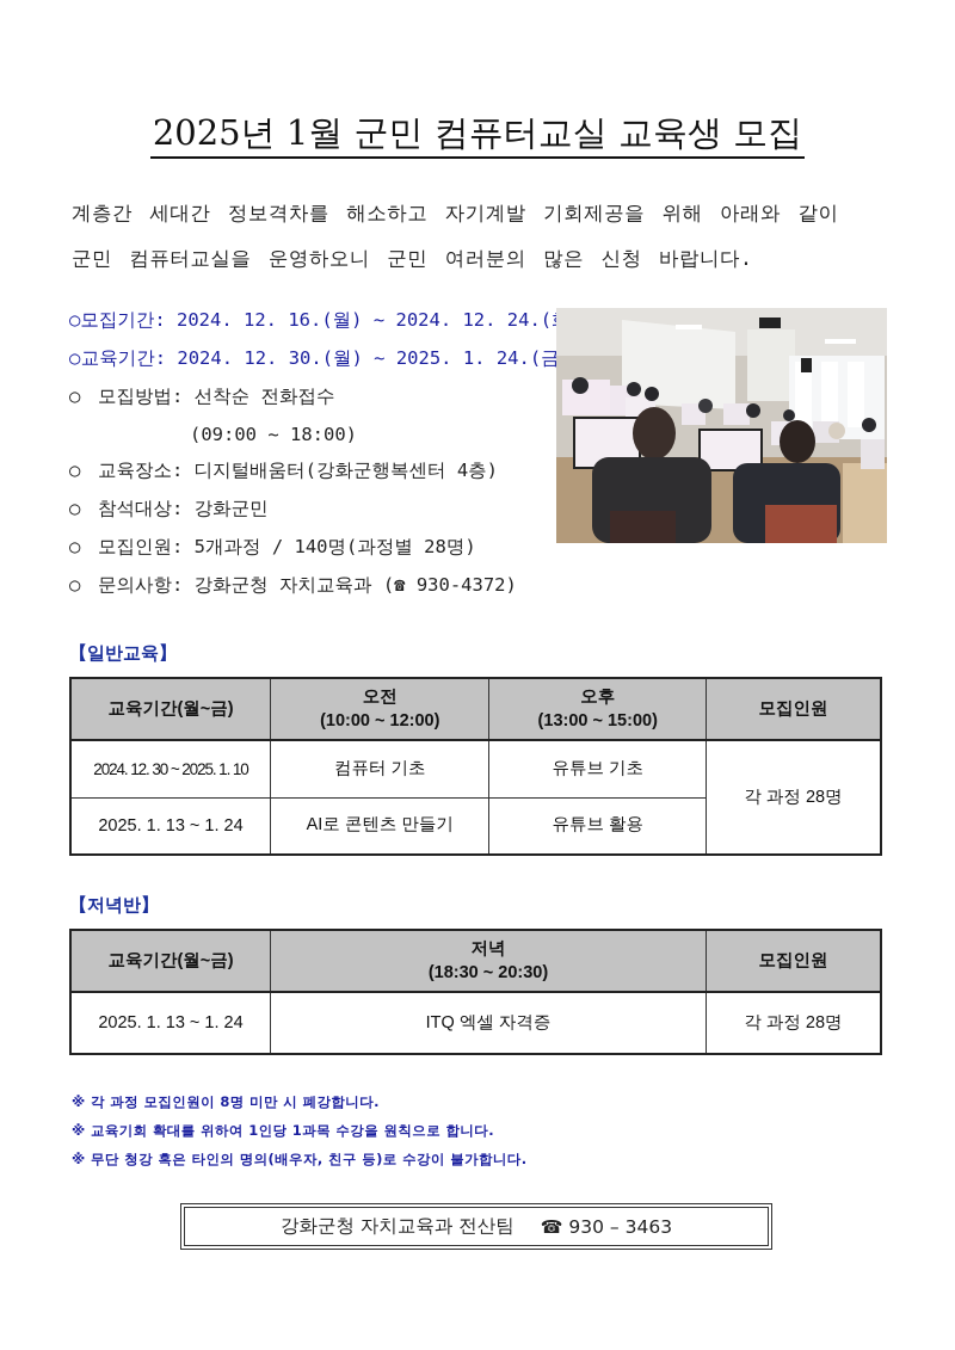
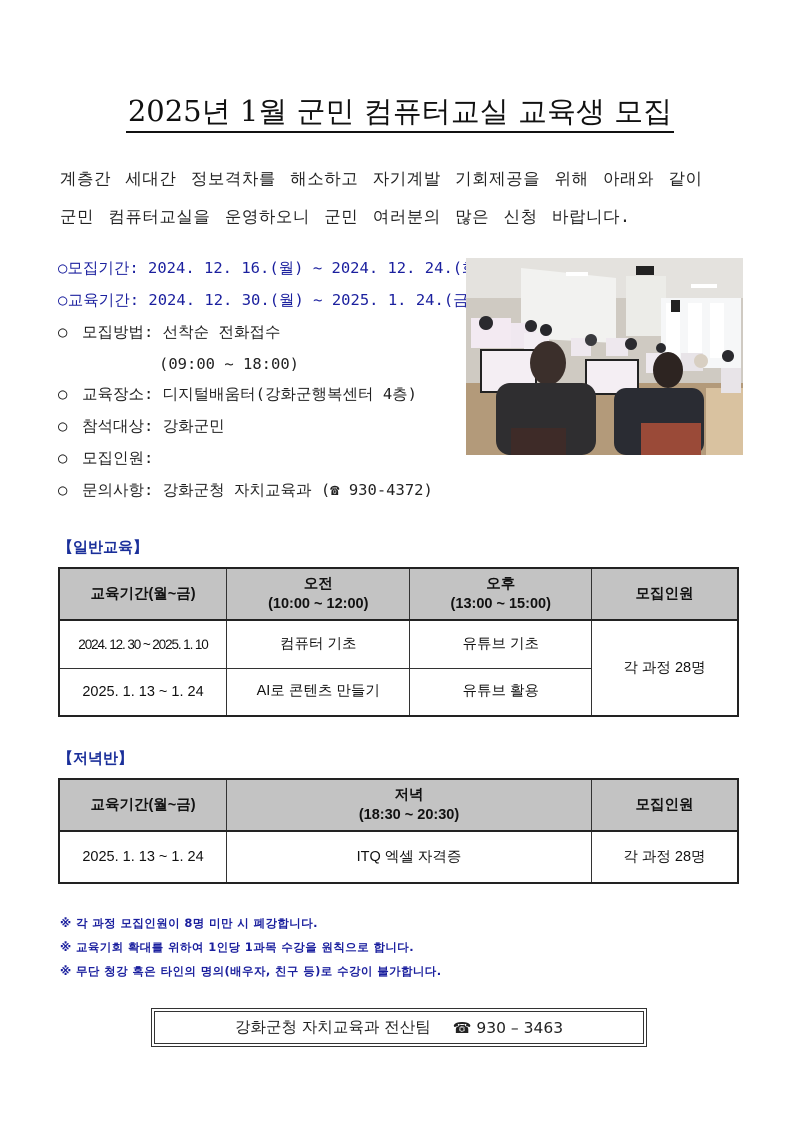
  2025년 1월 군민 컴퓨터교실 교육생 모집
  계층간 세대간 정보격차를 해소하고 자기계발 기회제공을 위해 아래와 같이
  군민 컴퓨터교실을 운영하오니 군민 여러분의 많은 신청 바랍니다.
  ○
  모집기간
  :
  2024. 12. 16.(월) ~ 2024. 12. 24.(
  ○
  교육기간
  :
  2024. 12. 30.(월) ~ 2025. 1. 24.(금
  ○
  모집방법
  :
  선착순 전화접수
  (09:00 ~ 18:00)
  ○
  교육장소
  :
  디지털배움터(강화군행복센터 4층)
  ○
  참석대상
  :
  강화군민
  ○
  모집인원
  :
- 5개과정 / 140명(과정별 28명)
  ○
  문의사항
  :
  강화군청 자치교육과 (☎ 930-4372)
  【일반교육】
  교육기간(월~금)	오전 (10:00 ~ 12:00)	오후 (13:00 ~ 15:00)	모집인원
  2024. 12. 30 ~ 2025. 1. 10	컴퓨터 기초	유튜브 기초	각 과정 28명
  2025. 1. 13 ~ 1. 24	AI로 콘텐츠 만들기	유튜브 활용
  【저녁반】
  교육기간(월~금)	저녁 (18:30 ~ 20:30)	모집인원
  2025. 1. 13 ~ 1. 24	ITQ 엑셀 자격증	각 과정 28명
  ※ 각 과정 모집인원이 8명 미만 시 폐강합니다.
  ※ 교육기회 확대를 위하여 1인당 1과목 수강을 원칙으로 합니다.
  ※ 무단 청강 혹은 타인의 명의(배우자, 친구 등)로 수강이 불가합니다.
  강화군청 자치교육과 전산팀
  ☎ 930 – 3463
